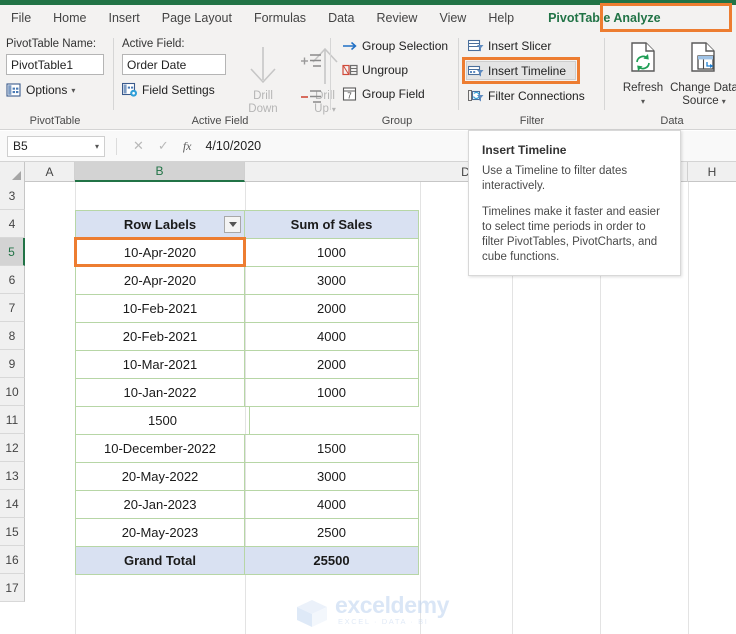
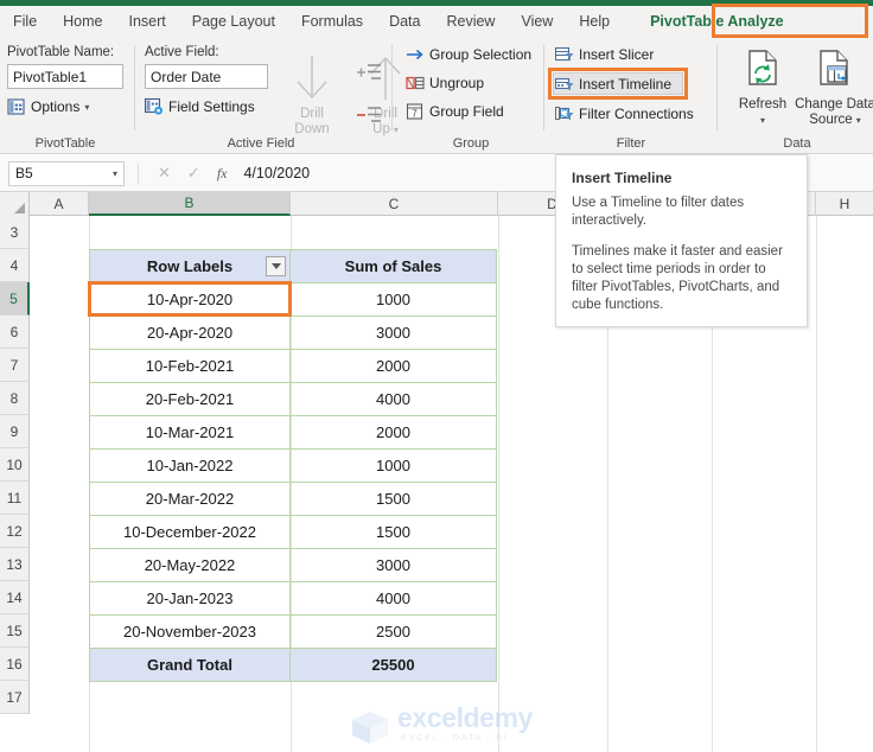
  File
  Home
  Insert
  Page Layout
  Formulas
  Data
  Review
  View
  Help
  PivotTable Analyze
  PivotTable Name:
  PivotTable1
  Options
  ▾
  PivotTable
  Active Field:
  Order Date
  Field Settings
  Drill
  Down
  rill
  Up
  ▾
  Active Field
  Group Selection
  Ungroup
  7
  Group Field
  Group
  Insert Slicer
  Insert Timeline
  Filter Connections
  Filter
  Refresh
  ▾
  Change Data
  Source
  ▾
  Data
  B5
  ▾
  ✕
  ✓
  fx
  4/10/2020
  A
  B
+ C
  D
  H
  3
  4
  5
  6
  7
  8
  9
  10
  11
  12
  13
  14
  15
  16
  17
  Row Labels
  Sum of Sales
  10-Apr-2020
  1000
  20-Apr-2020
  3000
  10-Feb-2021
  2000
  20-Feb-2021
  4000
  10-Mar-2021
  2000
  10-Jan-2022
  1000
+ 20-Mar-2022
  1500
  10-December-2022
  1500
  20-May-2022
  3000
  20-Jan-2023
  4000
- 20-May-2023
+ 20-November-2023
  2500
  Grand Total
  25500
  Insert Timeline
  Use a Timeline to filter dates interactively.
  Timelines make it faster and easier to select time periods in order to filter PivotTables, PivotCharts, and cube functions.
  exceldemy
  EXCEL · DATA · BI
